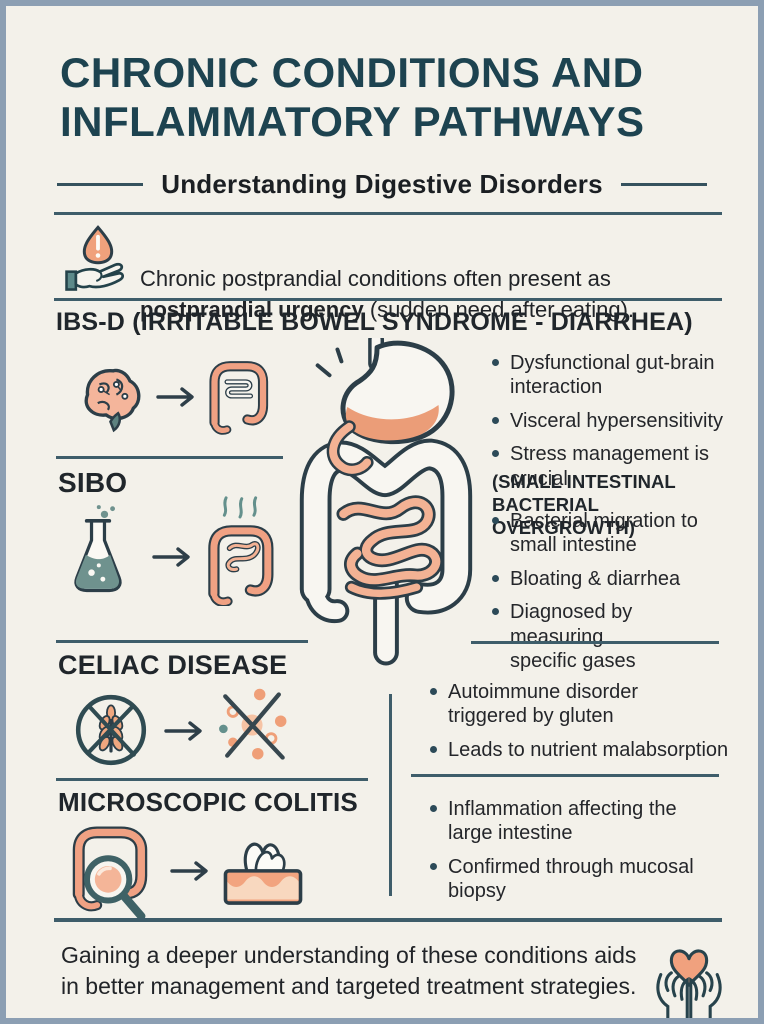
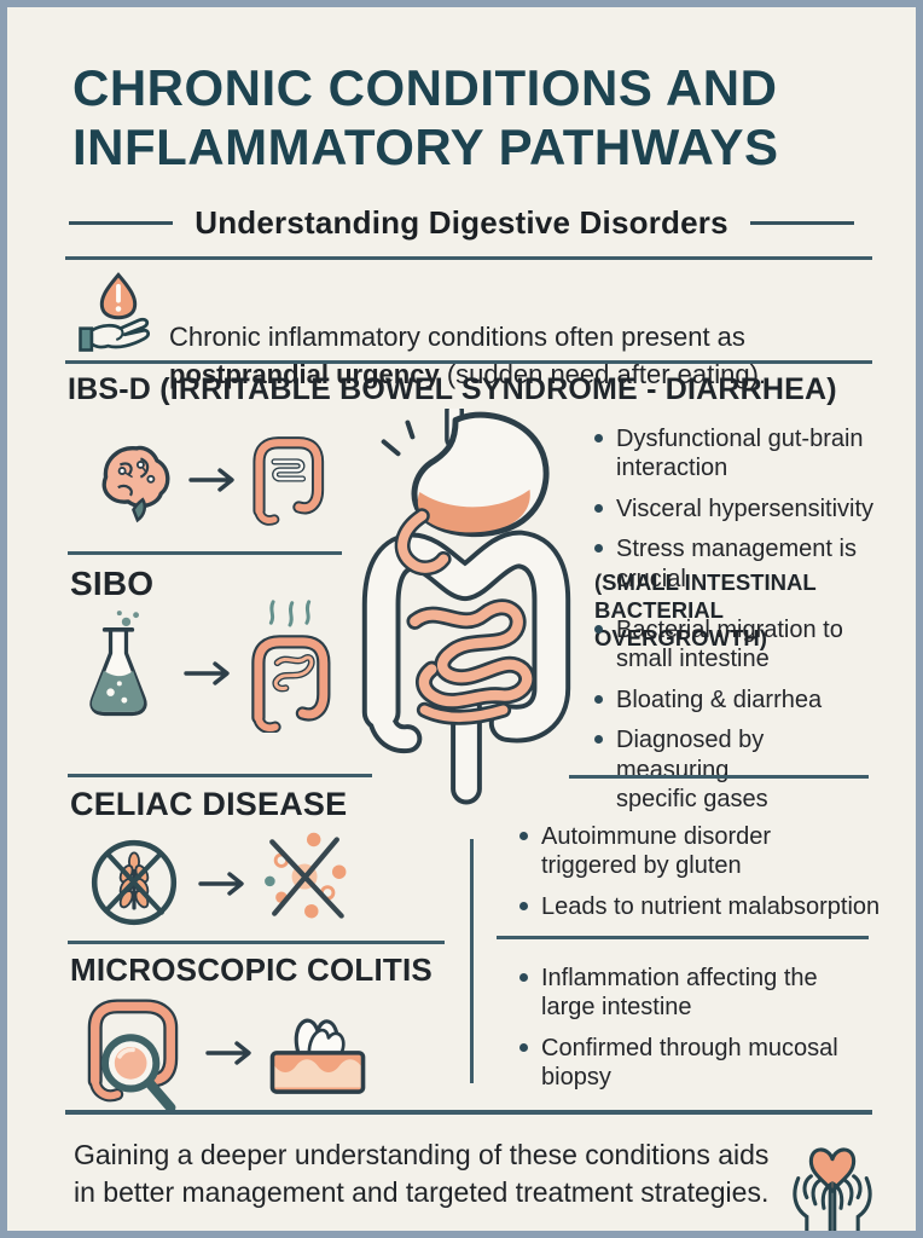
  CHRONIC CONDITIONS AND
  INFLAMMATORY PATHWAYS
  Understanding Digestive Disorders
- Chronic postprandial conditions often present as
+ Chronic inflammatory conditions often present as
  postprandial urgency (sudden need after eating).
  IBS-D (IRRITABLE BOWEL SYNDROME - DIARRHEA)
  Dysfunctional gut-brain
  interaction
  Visceral hypersensitivity
  Stress management is
  crucial
  SIBO
  (SMALL INTESTINAL
  BACTERIAL OVERGROWTH)
  Bacterial migration to
  small intestine
  Bloating & diarrhea
  Diagnosed by measuring
  specific gases
  CELIAC DISEASE
  Autoimmune disorder
  triggered by gluten
  Leads to nutrient malabsorption
  MICROSCOPIC COLITIS
  Inflammation affecting the
  large intestine
  Confirmed through mucosal
  biopsy
  Gaining a deeper understanding of these conditions aids
  in better management and targeted treatment strategies.
